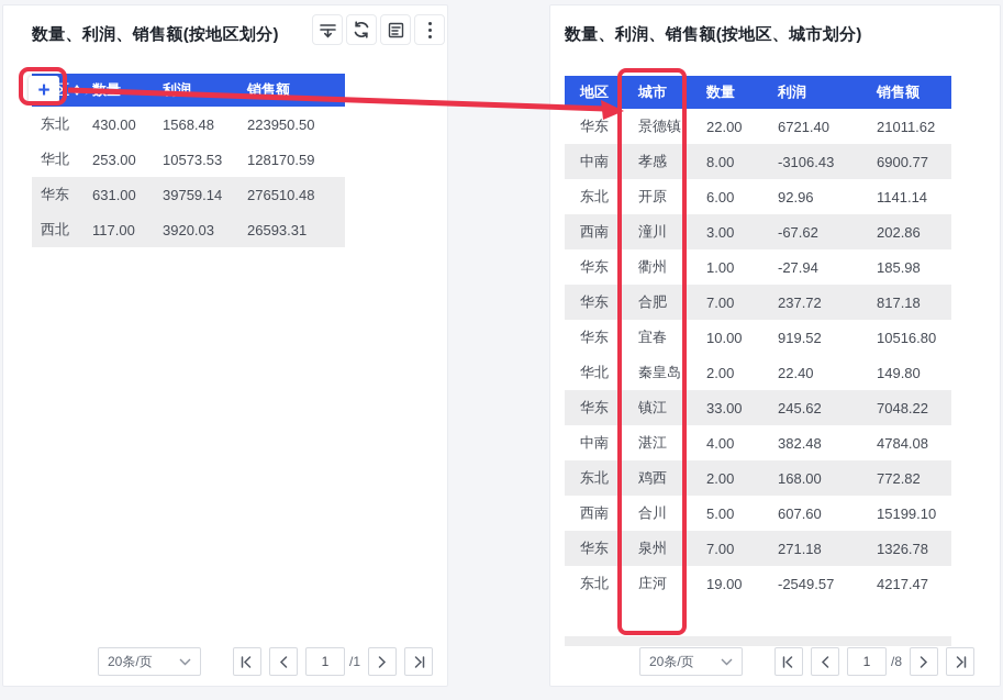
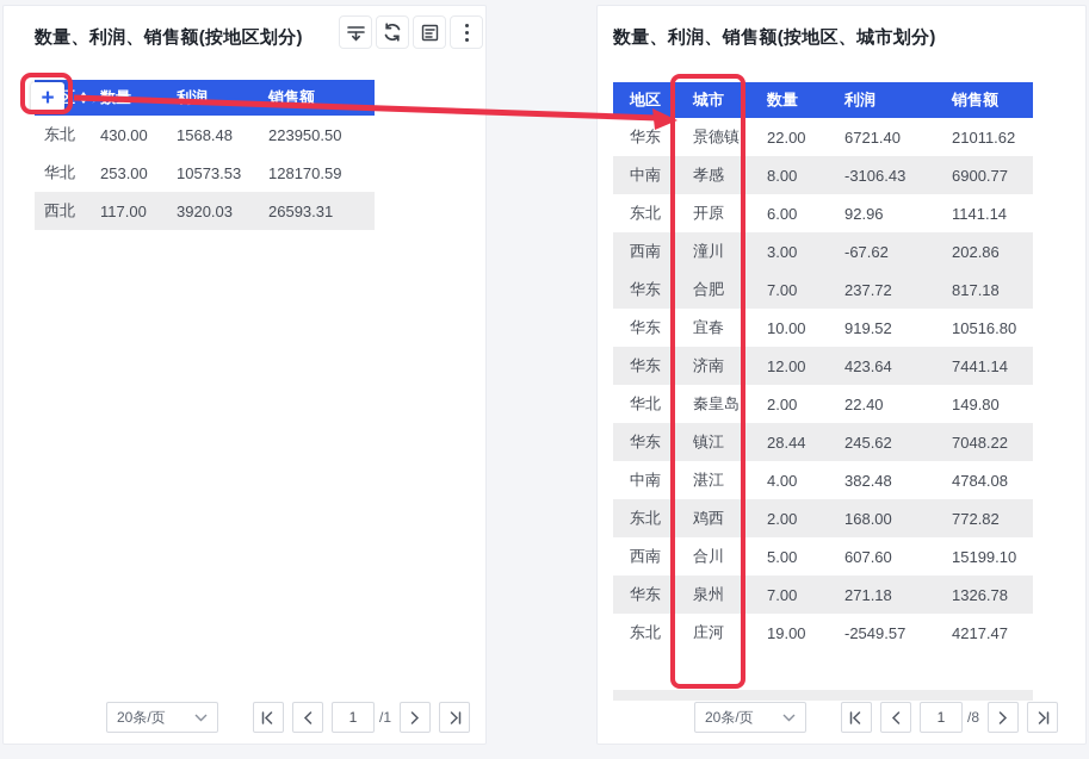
  数量、利润、销售额(按地区划分)
  东北	430.00	1568.48	223950.50
  华北	253.00	10573.53	128170.59
- 华东	631.00	39759.14	276510.48
  西北	117.00	3920.03	26593.31
  +
  20条/页
  1
  /1
  数量、利润、销售额(按地区、城市划分)
  地区	城市	数量	利润	销售额
  华东	景德镇	22.00	6721.40	21011.62
  中南	孝感	8.00	-3106.43	6900.77
  东北	开原	6.00	92.96	1141.14
  西南	潼川	3.00	-67.62	202.86
- 华东	衢州	1.00	-27.94	185.98
  华东	合肥	7.00	237.72	817.18
  华东	宜春	10.00	919.52	10516.80
+ 华东	济南	12.00	423.64	7441.14
  华北	秦皇岛	2.00	22.40	149.80
- 华东	镇江	33.00	245.62	7048.22
+ 华东	镇江	28.44	245.62	7048.22
  中南	湛江	4.00	382.48	4784.08
  东北	鸡西	2.00	168.00	772.82
  西南	合川	5.00	607.60	15199.10
  华东	泉州	7.00	271.18	1326.78
  东北	庄河	19.00	-2549.57	4217.47
  20条/页
  1
  /8
